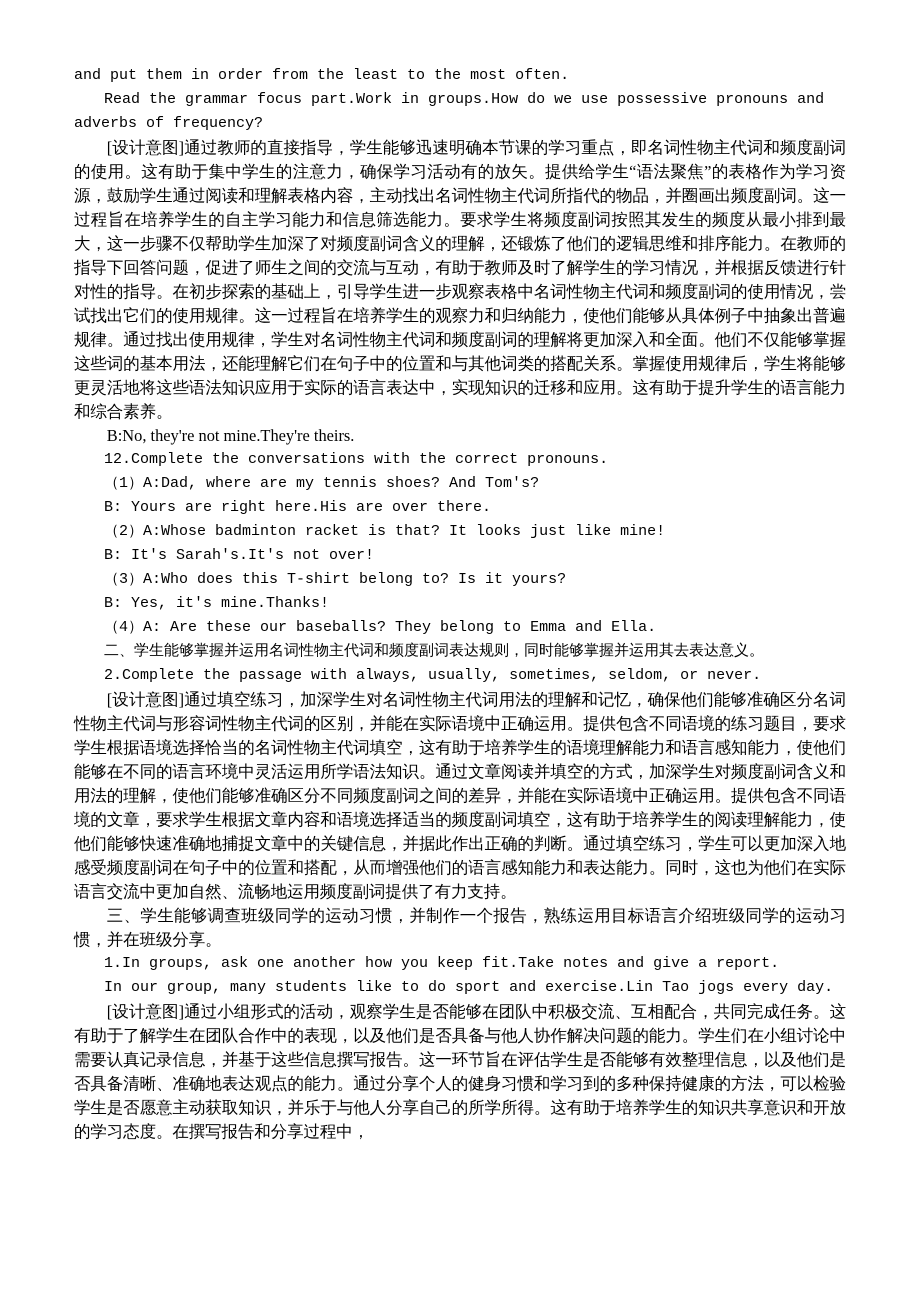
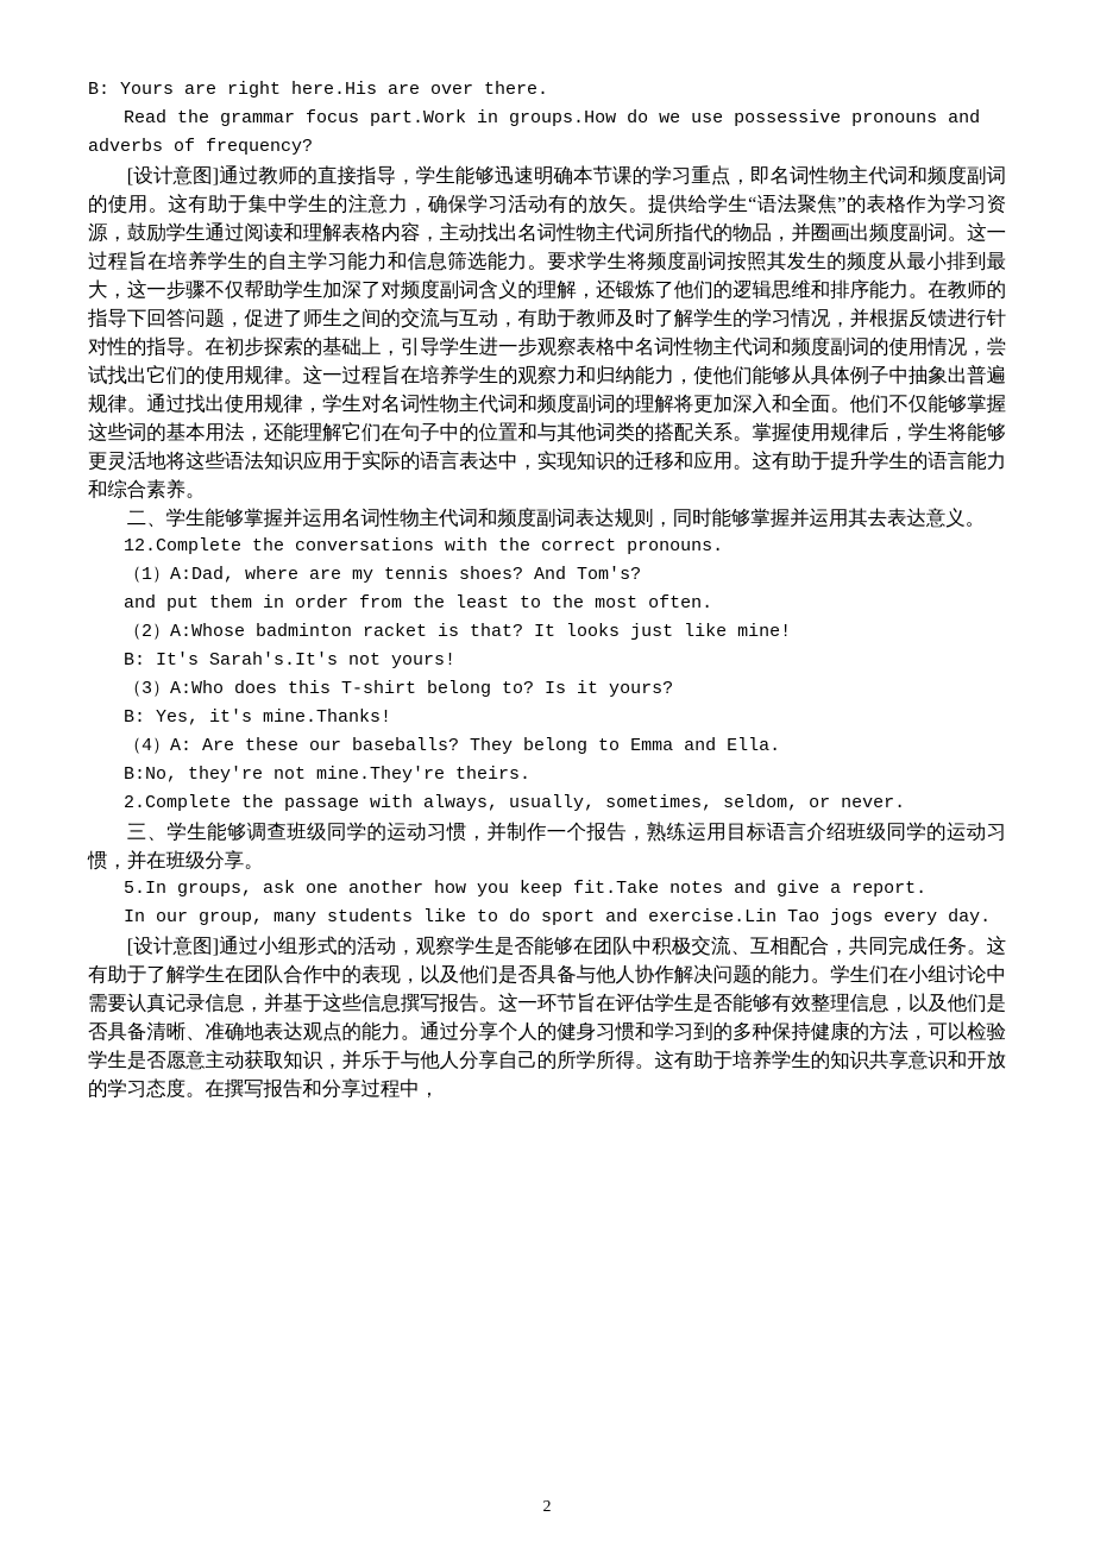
- and put them in order from the least to the most often.
+ B: Yours are right here.His are over there.
  Read the grammar focus part.Work in groups.How do we use possessive pronouns and adverbs of frequency?
  [设计意图]通过教师的直接指导，学生能够迅速明确本节课的学习重点，即名词性物主代词和频度副词的使用。这有助于集中学生的注意力，确保学习活动有的放矢。提供给学生“语法聚焦”的表格作为学习资源，鼓励学生通过阅读和理解表格内容，主动找出名词性物主代词所指代的物品，并圈画出频度副词。这一过程旨在培养学生的自主学习能力和信息筛选能力。要求学生将频度副词按照其发生的频度从最小排到最大，这一步骤不仅帮助学生加深了对频度副词含义的理解，还锻炼了他们的逻辑思维和排序能力。在教师的指导下回答问题，促进了师生之间的交流与互动，有助于教师及时了解学生的学习情况，并根据反馈进行针对性的指导。在初步探索的基础上，引导学生进一步观察表格中名词性物主代词和频度副词的使用情况，尝试找出它们的使用规律。这一过程旨在培养学生的观察力和归纳能力，使他们能够从具体例子中抽象出普遍规律。通过找出使用规律，学生对名词性物主代词和频度副词的理解将更加深入和全面。他们不仅能够掌握这些词的基本用法，还能理解它们在句子中的位置和与其他词类的搭配关系。掌握使用规律后，学生将能够更灵活地将这些语法知识应用于实际的语言表达中，实现知识的迁移和应用。这有助于提升学生的语言能力和综合素养。
- B:No, they're not mine.They're theirs.
+ 二、学生能够掌握并运用名词性物主代词和频度副词表达规则，同时能够掌握并运用其去表达意义。
  12.Complete the conversations with the correct pronouns.
  （1）A:Dad, where are my tennis shoes? And Tom's?
- B: Yours are right here.His are over there.
+ and put them in order from the least to the most often.
  （2）A:Whose badminton racket is that? It looks just like mine!
- B: It's Sarah's.It's not over!
+ B: It's Sarah's.It's not yours!
  （3）A:Who does this T-shirt belong to? Is it yours?
  B: Yes, it's mine.Thanks!
  （4）A: Are these our baseballs? They belong to Emma and Ella.
- 二、学生能够掌握并运用名词性物主代词和频度副词表达规则，同时能够掌握并运用其去表达意义。
+ B:No, they're not mine.They're theirs.
  2.Complete the passage with always, usually, sometimes, seldom, or never.
- [设计意图]通过填空练习，加深学生对名词性物主代词用法的理解和记忆，确保他们能够准确区分名词性物主代词与形容词性物主代词的区别，并能在实际语境中正确运用。提供包含不同语境的练习题目，要求学生根据语境选择恰当的名词性物主代词填空，这有助于培养学生的语境理解能力和语言感知能力，使他们能够在不同的语言环境中灵活运用所学语法知识。通过文章阅读并填空的方式，加深学生对频度副词含义和用法的理解，使他们能够准确区分不同频度副词之间的差异，并能在实际语境中正确运用。提供包含不同语境的文章，要求学生根据文章内容和语境选择适当的频度副词填空，这有助于培养学生的阅读理解能力，使他们能够快速准确地捕捉文章中的关键信息，并据此作出正确的判断。通过填空练习，学生可以更加深入地感受频度副词在句子中的位置和搭配，从而增强他们的语言感知能力和表达能力。同时，这也为他们在实际语言交流中更加自然、流畅地运用频度副词提供了有力支持。
  三、学生能够调查班级同学的运动习惯，并制作一个报告，熟练运用目标语言介绍班级同学的运动习惯，并在班级分享。
- 1.In groups, ask one another how you keep fit.Take notes and give a report.
+ 5.In groups, ask one another how you keep fit.Take notes and give a report.
  In our group, many students like to do sport and exercise.Lin Tao jogs every day.
  [设计意图]通过小组形式的活动，观察学生是否能够在团队中积极交流、互相配合，共同完成任务。这有助于了解学生在团队合作中的表现，以及他们是否具备与他人协作解决问题的能力。学生们在小组讨论中需要认真记录信息，并基于这些信息撰写报告。这一环节旨在评估学生是否能够有效整理信息，以及他们是否具备清晰、准确地表达观点的能力。通过分享个人的健身习惯和学习到的多种保持健康的方法，可以检验学生是否愿意主动获取知识，并乐于与他人分享自己的所学所得。这有助于培养学生的知识共享意识和开放的学习态度。在撰写报告和分享过程中，
+ 2
